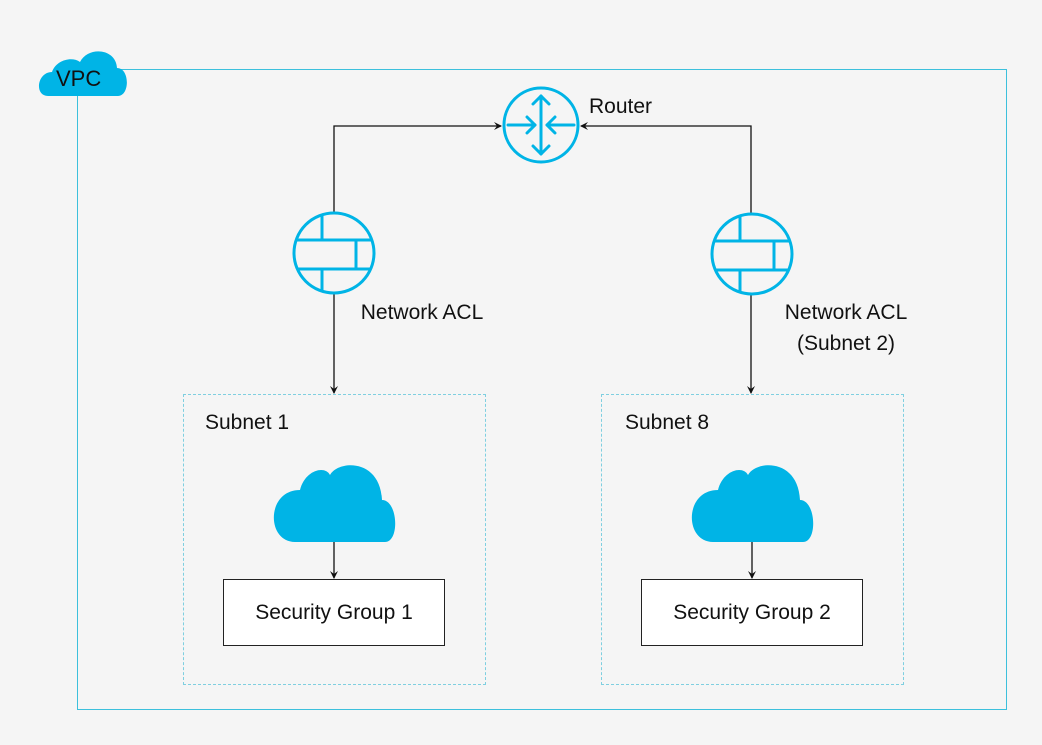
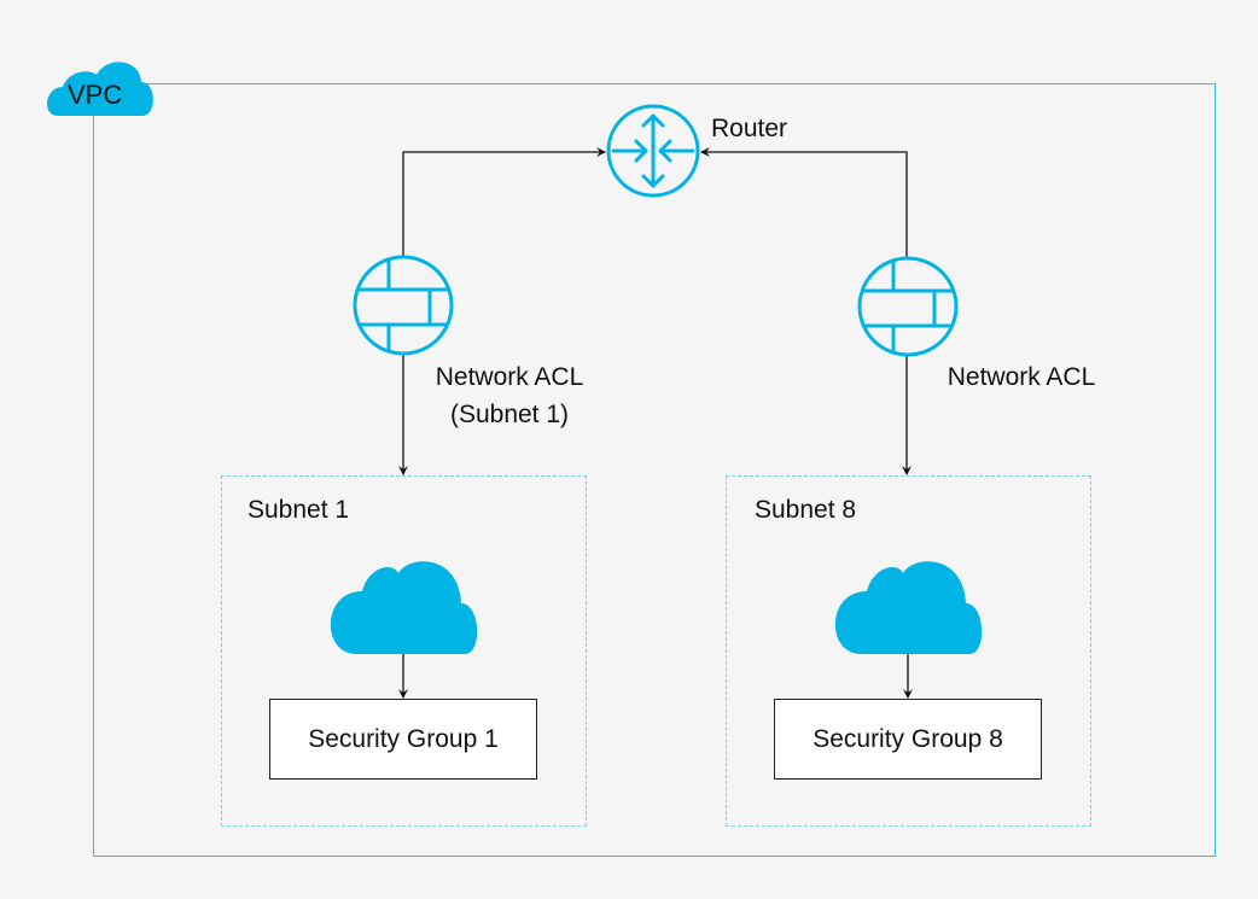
  VPC
  Router
  Network ACL
+ (Subnet 1)
  Network ACL
- (Subnet 2)
  Subnet 1
  Subnet 8
  Security Group 1
- Security Group 2
+ Security Group 8
